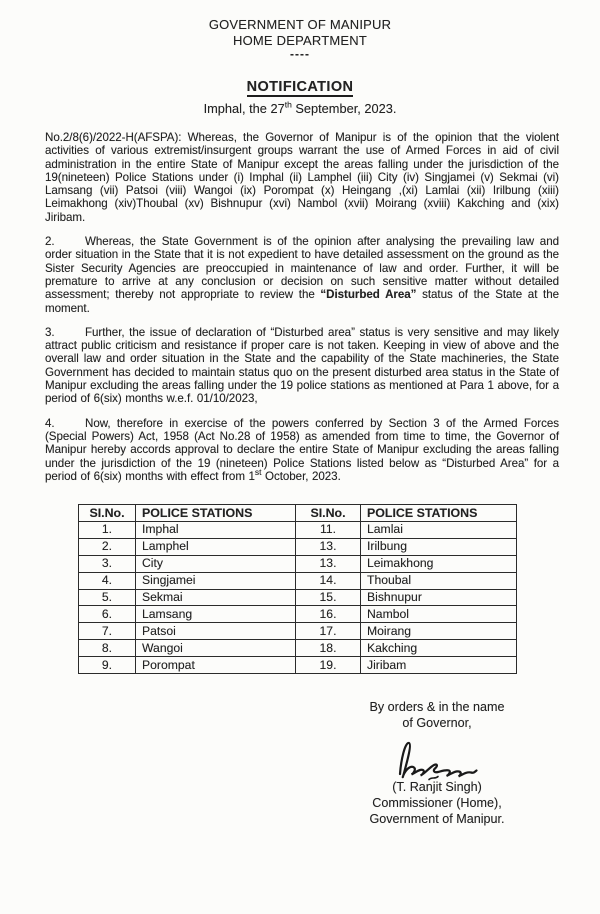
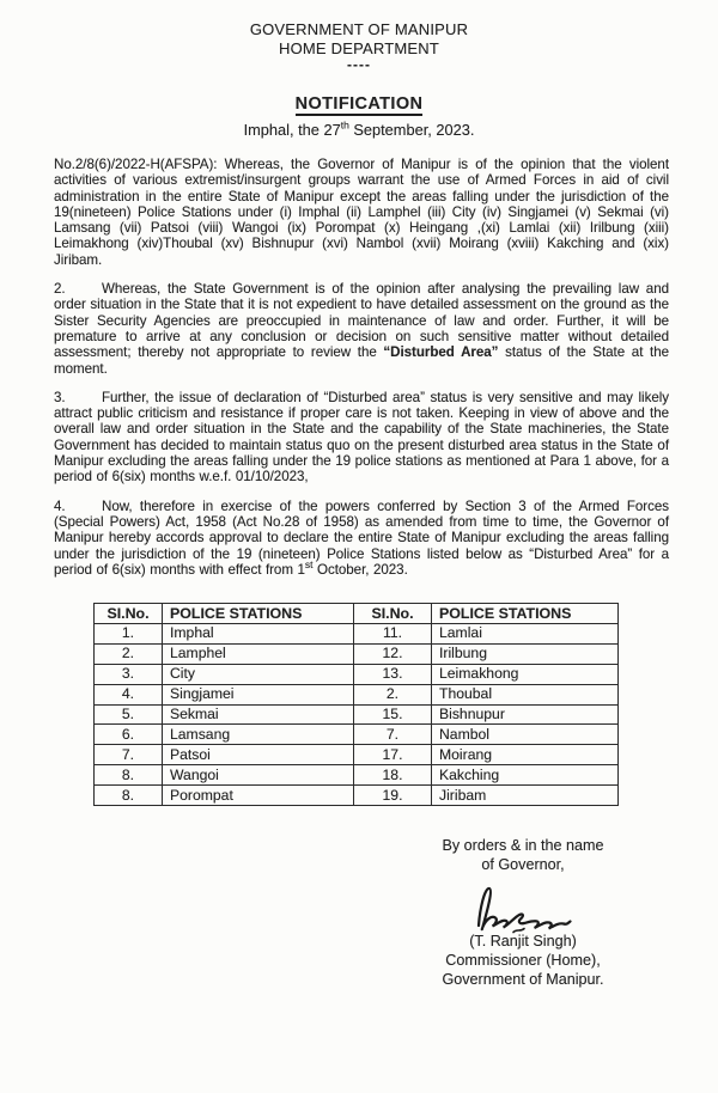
  GOVERNMENT OF MANIPUR
  HOME DEPARTMENT
  ----
  NOTIFICATION
  Imphal, the 27th September, 2023.
  No.2/8(6)/2022-H(AFSPA): Whereas, the Governor of Manipur is of the opinion that the violent activities of various extremist/insurgent groups warrant the use of Armed Forces in aid of civil administration in the entire State of Manipur except the areas falling under the jurisdiction of the 19(nineteen) Police Stations under (i) Imphal (ii) Lamphel (iii) City (iv) Singjamei (v) Sekmai (vi) Lamsang (vii) Patsoi (viii) Wangoi (ix) Porompat (x) Heingang ,(xi) Lamlai (xii) Irilbung (xiii) Leimakhong (xiv)Thoubal (xv) Bishnupur (xvi) Nambol (xvii) Moirang (xviii) Kakching and (xix) Jiribam.
  2. Whereas, the State Government is of the opinion after analysing the prevailing law and order situation in the State that it is not expedient to have detailed assessment on the ground as the Sister Security Agencies are preoccupied in maintenance of law and order. Further, it will be premature to arrive at any conclusion or decision on such sensitive matter without detailed assessment; thereby not appropriate to review the “Disturbed Area” status of the State at the moment.
  3. Further, the issue of declaration of “Disturbed area” status is very sensitive and may likely attract public criticism and resistance if proper care is not taken. Keeping in view of above and the overall law and order situation in the State and the capability of the State machineries, the State Government has decided to maintain status quo on the present disturbed area status in the State of Manipur excluding the areas falling under the 19 police stations as mentioned at Para 1 above, for a period of 6(six) months w.e.f. 01/10/2023,
  4. Now, therefore in exercise of the powers conferred by Section 3 of the Armed Forces (Special Powers) Act, 1958 (Act No.28 of 1958) as amended from time to time, the Governor of Manipur hereby accords approval to declare the entire State of Manipur excluding the areas falling under the jurisdiction of the 19 (nineteen) Police Stations listed below as “Disturbed Area” for a period of 6(six) months with effect from 1st October, 2023.
  SI.No.	POLICE STATIONS	SI.No.	POLICE STATIONS
  1.	Imphal	11.	Lamlai
- 2.	Lamphel	13.	Irilbung
+ 2.	Lamphel	12.	Irilbung
  3.	City	13.	Leimakhong
- 4.	Singjamei	14.	Thoubal
+ 4.	Singjamei	2.	Thoubal
  5.	Sekmai	15.	Bishnupur
- 6.	Lamsang	16.	Nambol
+ 6.	Lamsang	7.	Nambol
  7.	Patsoi	17.	Moirang
  8.	Wangoi	18.	Kakching
- 9.	Porompat	19.	Jiribam
+ 8.	Porompat	19.	Jiribam
  By orders & in the name
  of Governor,
  (T. Ranjit Singh)
  Commissioner (Home),
  Government of Manipur.
